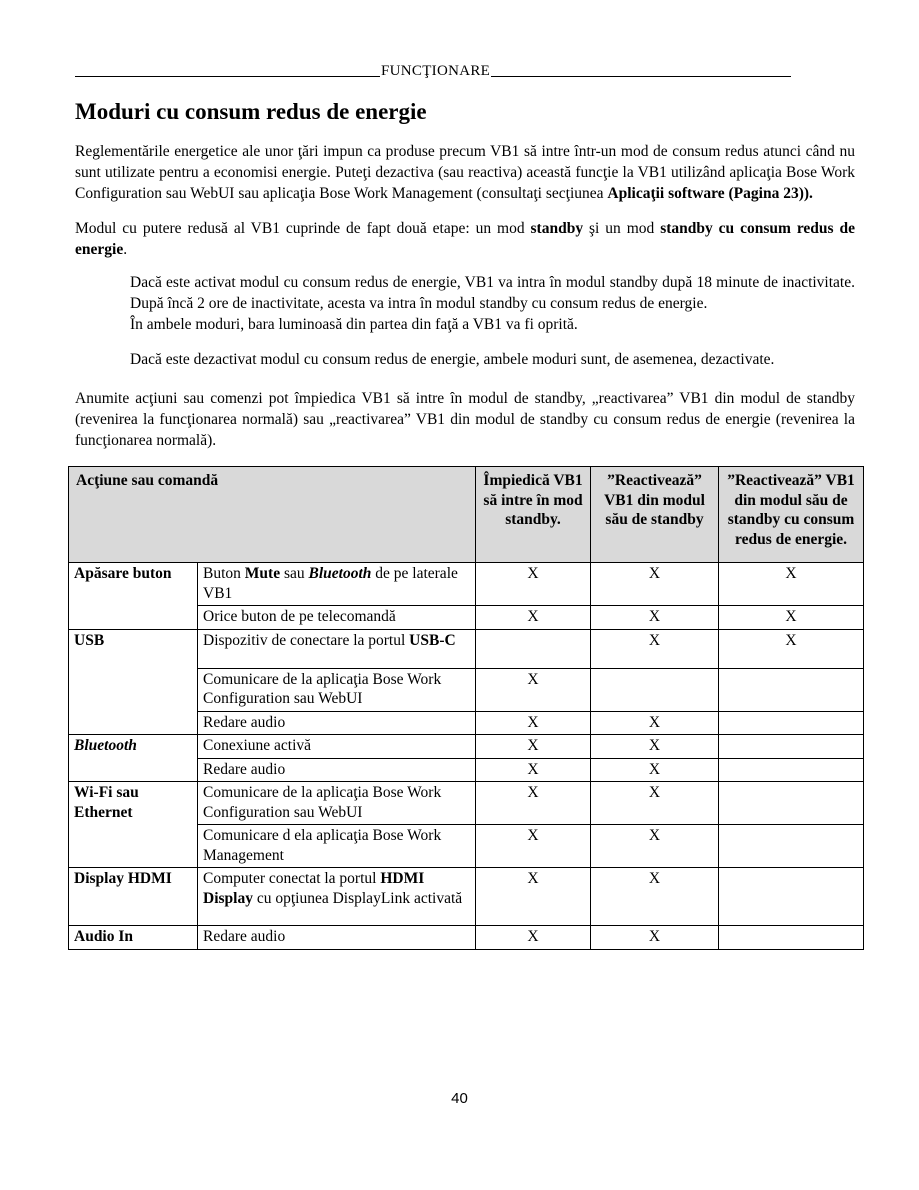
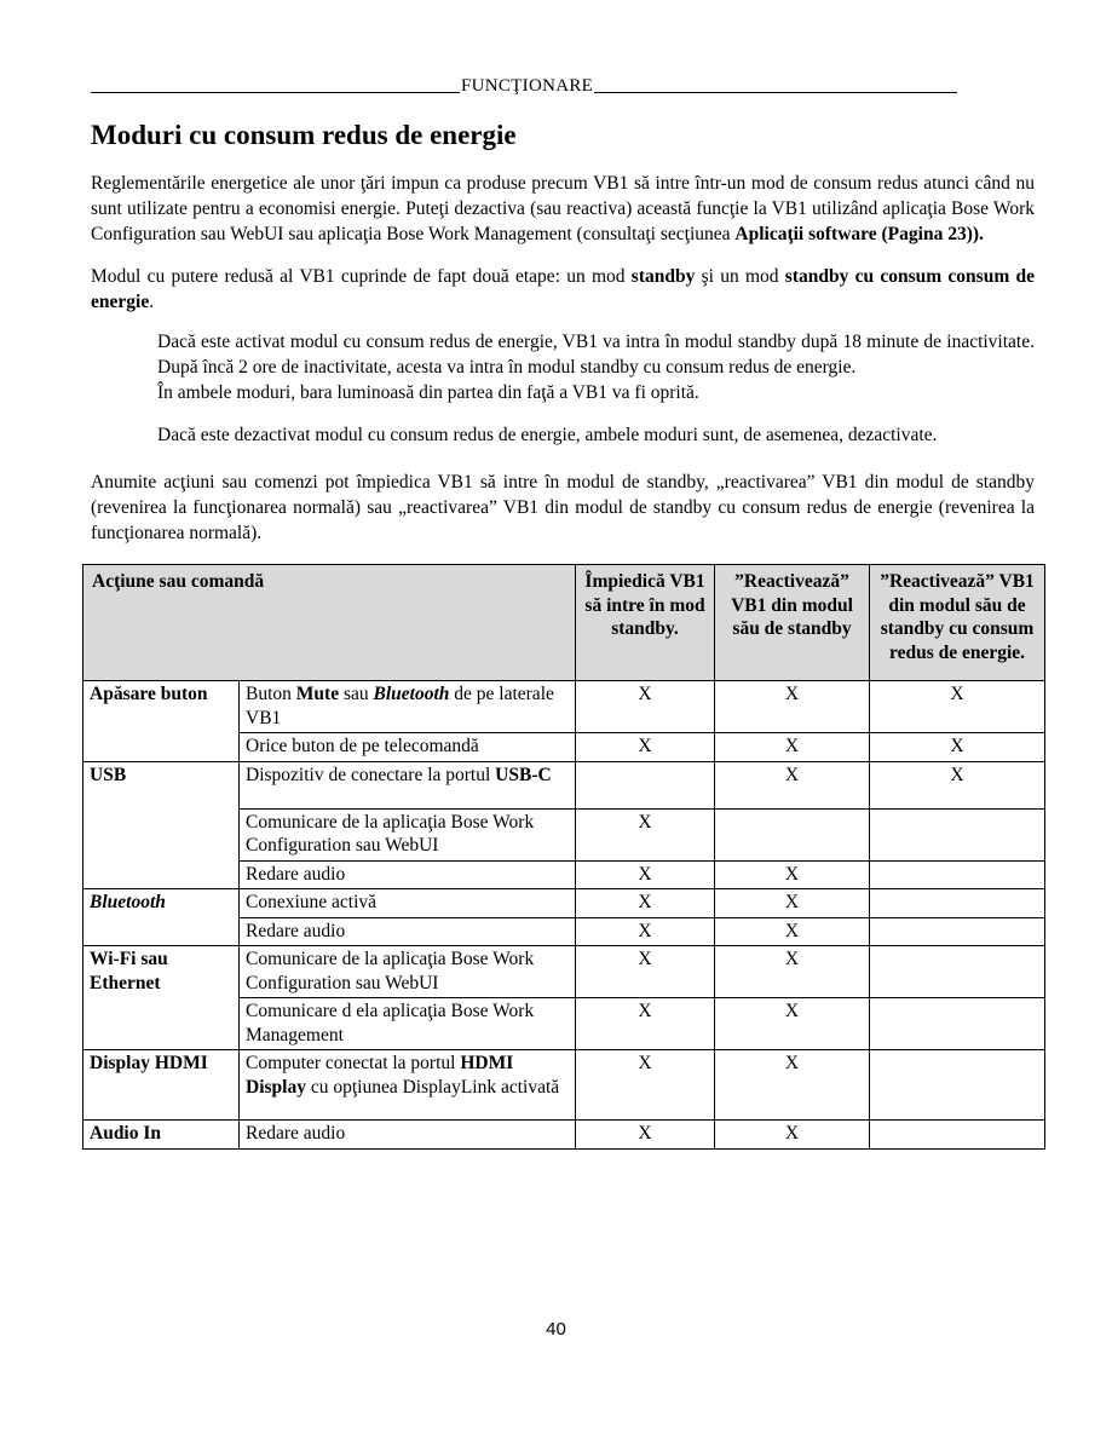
  FUNCŢIONARE
  Moduri cu consum redus de energie
  Reglementările energetice ale unor ţări impun ca produse precum VB1 să intre într-un mod de consum redus atunci când nu sunt utilizate pentru a economisi energie. Puteţi dezactiva (sau reactiva) această funcţie la VB1 utilizând aplicaţia Bose Work Configuration sau WebUI sau aplicaţia Bose Work Management (consultaţi secţiunea Aplicaţii software (Pagina 23)).
- Modul cu putere redusă al VB1 cuprinde de fapt două etape: un mod standby şi un mod standby cu consum redus de energie.
+ Modul cu putere redusă al VB1 cuprinde de fapt două etape: un mod standby şi un mod standby cu consum consum de energie.
  Dacă este activat modul cu consum redus de energie, VB1 va intra în modul standby după 18 minute de inactivitate. După încă 2 ore de inactivitate, acesta va intra în modul standby cu consum redus de energie.
  În ambele moduri, bara luminoasă din partea din faţă a VB1 va fi oprită.
  Dacă este dezactivat modul cu consum redus de energie, ambele moduri sunt, de asemenea, dezactivate.
  Anumite acţiuni sau comenzi pot împiedica VB1 să intre în modul de standby, „reactivarea” VB1 din modul de standby (revenirea la funcţionarea normală) sau „reactivarea” VB1 din modul de standby cu consum redus de energie (revenirea la funcţionarea normală).
  Acţiune sau comandă	Împiedică VB1 să intre în mod standby.	”Reactivează” VB1 din modul său de standby	”Reactivează” VB1 din modul său de standby cu consum redus de energie.
  Apăsare buton	Buton Mute sau Bluetooth de pe laterale VB1	X	X	X
  Orice buton de pe telecomandă	X	X	X
  USB	Dispozitiv de conectare la portul USB-C		X	X
  Comunicare de la aplicaţia Bose Work Configuration sau WebUI	X
  Redare audio	X	X
  Bluetooth	Conexiune activă	X	X
  Redare audio	X	X
  Wi-Fi sau Ethernet	Comunicare de la aplicaţia Bose Work Configuration sau WebUI	X	X
  Comunicare d ela aplicaţia Bose Work Management	X	X
  Display HDMI	Computer conectat la portul HDMI Display cu opţiunea DisplayLink activată	X	X
  Audio In	Redare audio	X	X
  40
